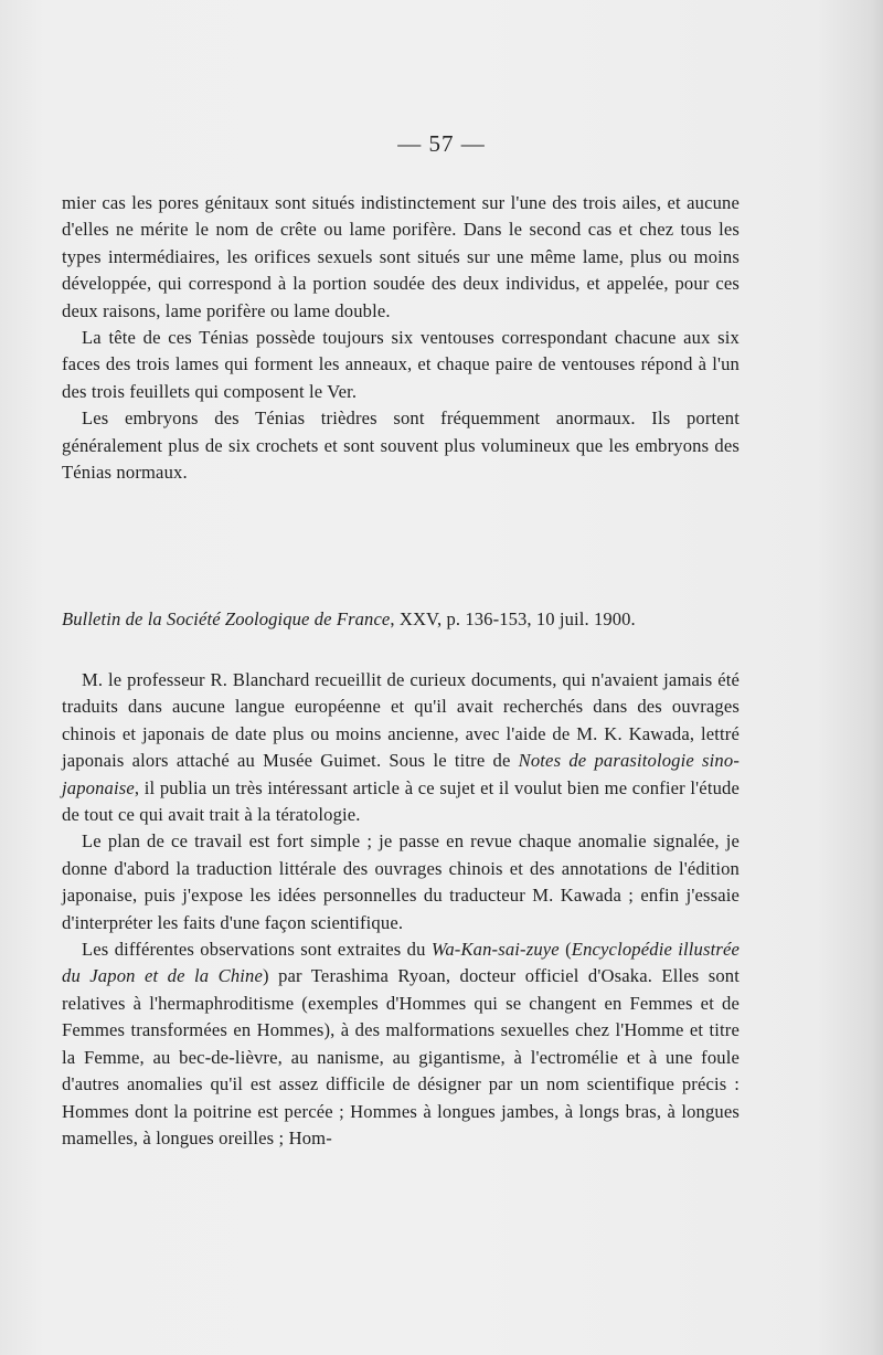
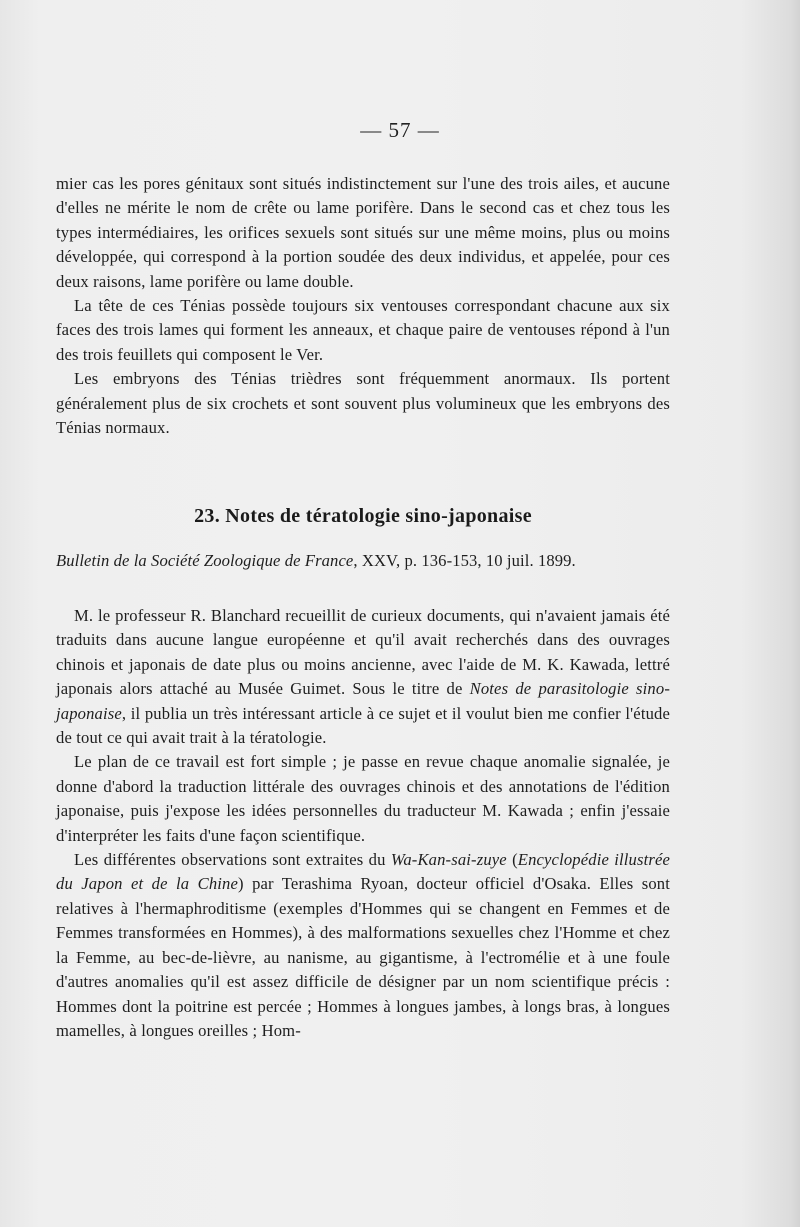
  — 57 —
- mier cas les pores génitaux sont situés indistinctement sur l'une des trois ailes, et aucune d'elles ne mérite le nom de crête ou lame porifère. Dans le second cas et chez tous les types intermédiaires, les orifices sexuels sont situés sur une même lame, plus ou moins développée, qui correspond à la portion soudée des deux individus, et appelée, pour ces deux raisons, lame porifère ou lame double.
+ mier cas les pores génitaux sont situés indistinctement sur l'une des trois ailes, et aucune d'elles ne mérite le nom de crête ou lame porifère. Dans le second cas et chez tous les types intermédiaires, les orifices sexuels sont situés sur une même moins, plus ou moins développée, qui correspond à la portion soudée des deux individus, et appelée, pour ces deux raisons, lame porifère ou lame double.
  La tête de ces Ténias possède toujours six ventouses correspondant chacune aux six faces des trois lames qui forment les anneaux, et chaque paire de ventouses répond à l'un des trois feuillets qui composent le Ver.
  Les embryons des Ténias trièdres sont fréquemment anormaux. Ils portent généralement plus de six crochets et sont souvent plus volumineux que les embryons des Ténias normaux.
+ 23. Notes de tératologie sino-japonaise
- Bulletin de la Société Zoologique de France, XXV, p. 136-153, 10 juil. 1900.
+ Bulletin de la Société Zoologique de France, XXV, p. 136-153, 10 juil. 1899.
  M. le professeur R. Blanchard recueillit de curieux documents, qui n'avaient jamais été traduits dans aucune langue européenne et qu'il avait recherchés dans des ouvrages chinois et japonais de date plus ou moins ancienne, avec l'aide de M. K. Kawada, lettré japonais alors attaché au Musée Guimet. Sous le titre de Notes de parasitologie sino-japonaise, il publia un très intéressant article à ce sujet et il voulut bien me confier l'étude de tout ce qui avait trait à la tératologie.
  Le plan de ce travail est fort simple ; je passe en revue chaque anomalie signalée, je donne d'abord la traduction littérale des ouvrages chinois et des annotations de l'édition japonaise, puis j'expose les idées personnelles du traducteur M. Kawada ; enfin j'essaie d'interpréter les faits d'une façon scientifique.
- Les différentes observations sont extraites du Wa-Kan-sai-zuye (Encyclopédie illustrée du Japon et de la Chine) par Terashima Ryoan, docteur officiel d'Osaka. Elles sont relatives à l'hermaphroditisme (exemples d'Hommes qui se changent en Femmes et de Femmes transformées en Hommes), à des malformations sexuelles chez l'Homme et titre la Femme, au bec-de-lièvre, au nanisme, au gigantisme, à l'ectromélie et à une foule d'autres anomalies qu'il est assez difficile de désigner par un nom scientifique précis : Hommes dont la poitrine est percée ; Hommes à longues jambes, à longs bras, à longues mamelles, à longues oreilles ; Hom-
+ Les différentes observations sont extraites du Wa-Kan-sai-zuye (Encyclopédie illustrée du Japon et de la Chine) par Terashima Ryoan, docteur officiel d'Osaka. Elles sont relatives à l'hermaphroditisme (exemples d'Hommes qui se changent en Femmes et de Femmes transformées en Hommes), à des malformations sexuelles chez l'Homme et chez la Femme, au bec-de-lièvre, au nanisme, au gigantisme, à l'ectromélie et à une foule d'autres anomalies qu'il est assez difficile de désigner par un nom scientifique précis : Hommes dont la poitrine est percée ; Hommes à longues jambes, à longs bras, à longues mamelles, à longues oreilles ; Hom-
